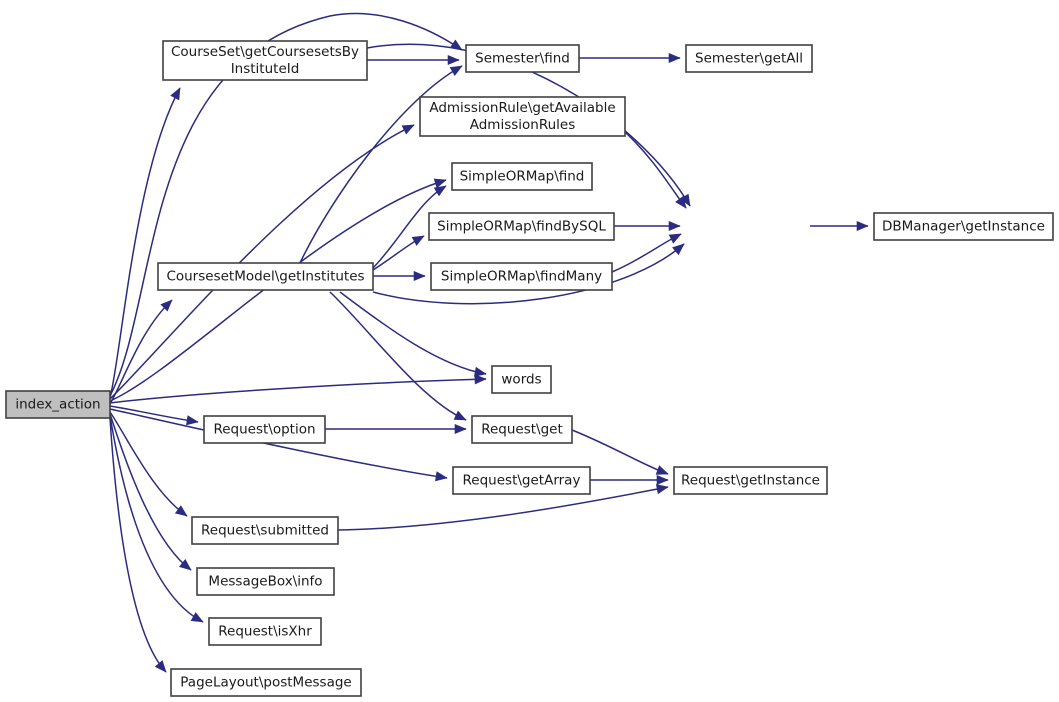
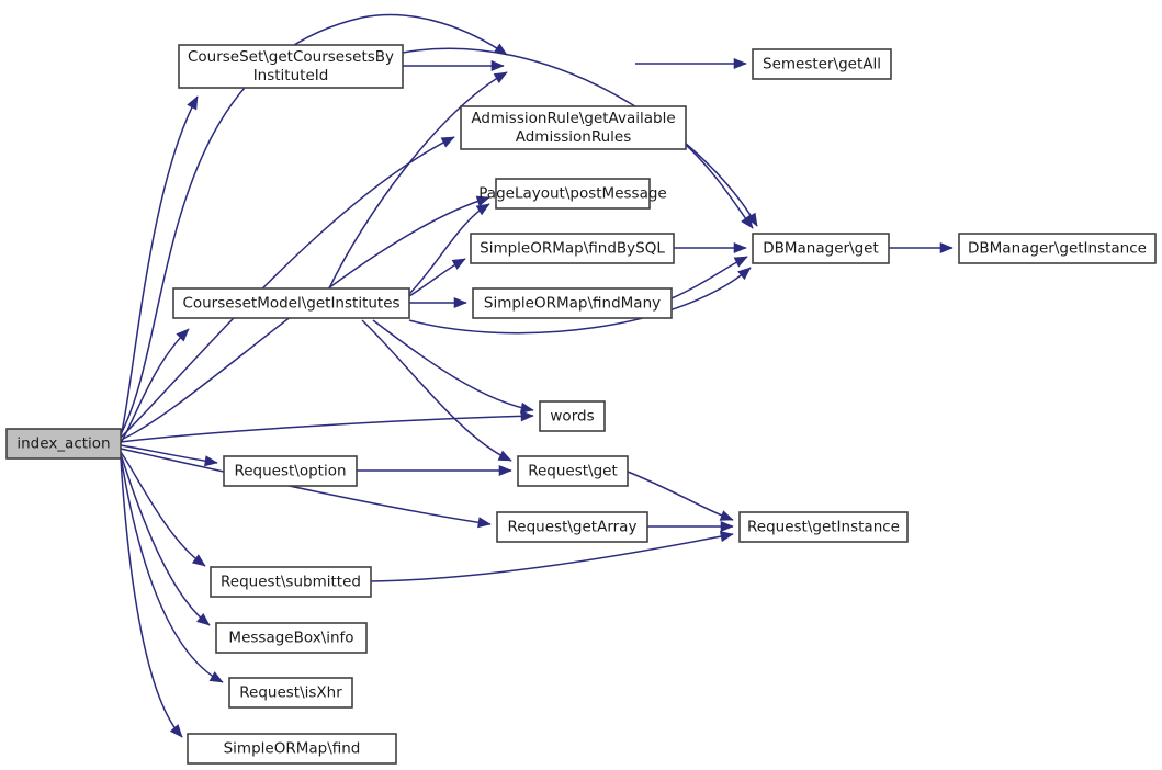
  index_action
  CourseSet\getCoursesetsBy
  InstituteId
- Semester\find
  Semester\getAll
  AdmissionRule\getAvailable
  AdmissionRules
- SimpleORMap\find
+ PageLayout\postMessage
  SimpleORMap\findBySQL
  SimpleORMap\findMany
+ DBManager\get
  DBManager\getInstance
  CoursesetModel\getInstitutes
  words
  Request\option
  Request\get
  Request\getArray
  Request\getInstance
  Request\submitted
  MessageBox\info
  Request\isXhr
- PageLayout\postMessage
+ SimpleORMap\find
